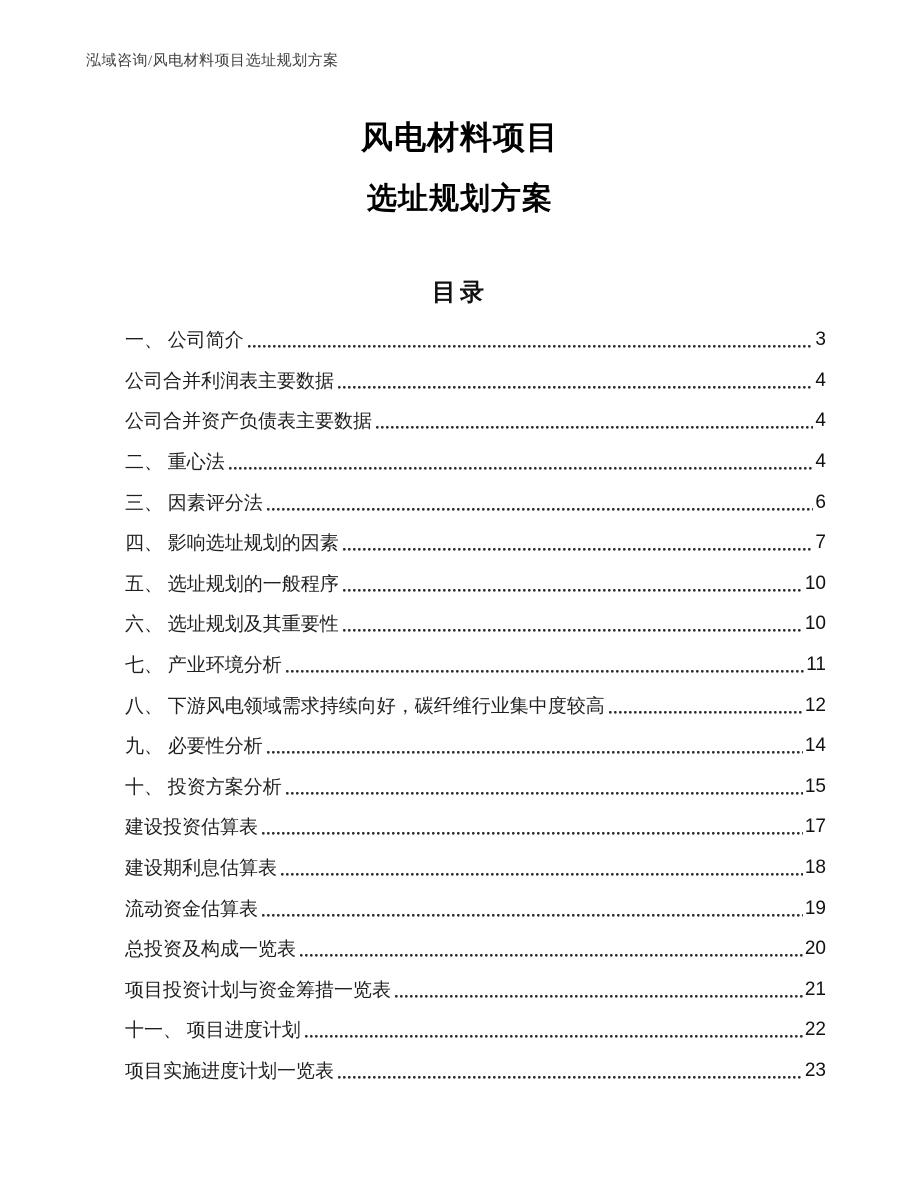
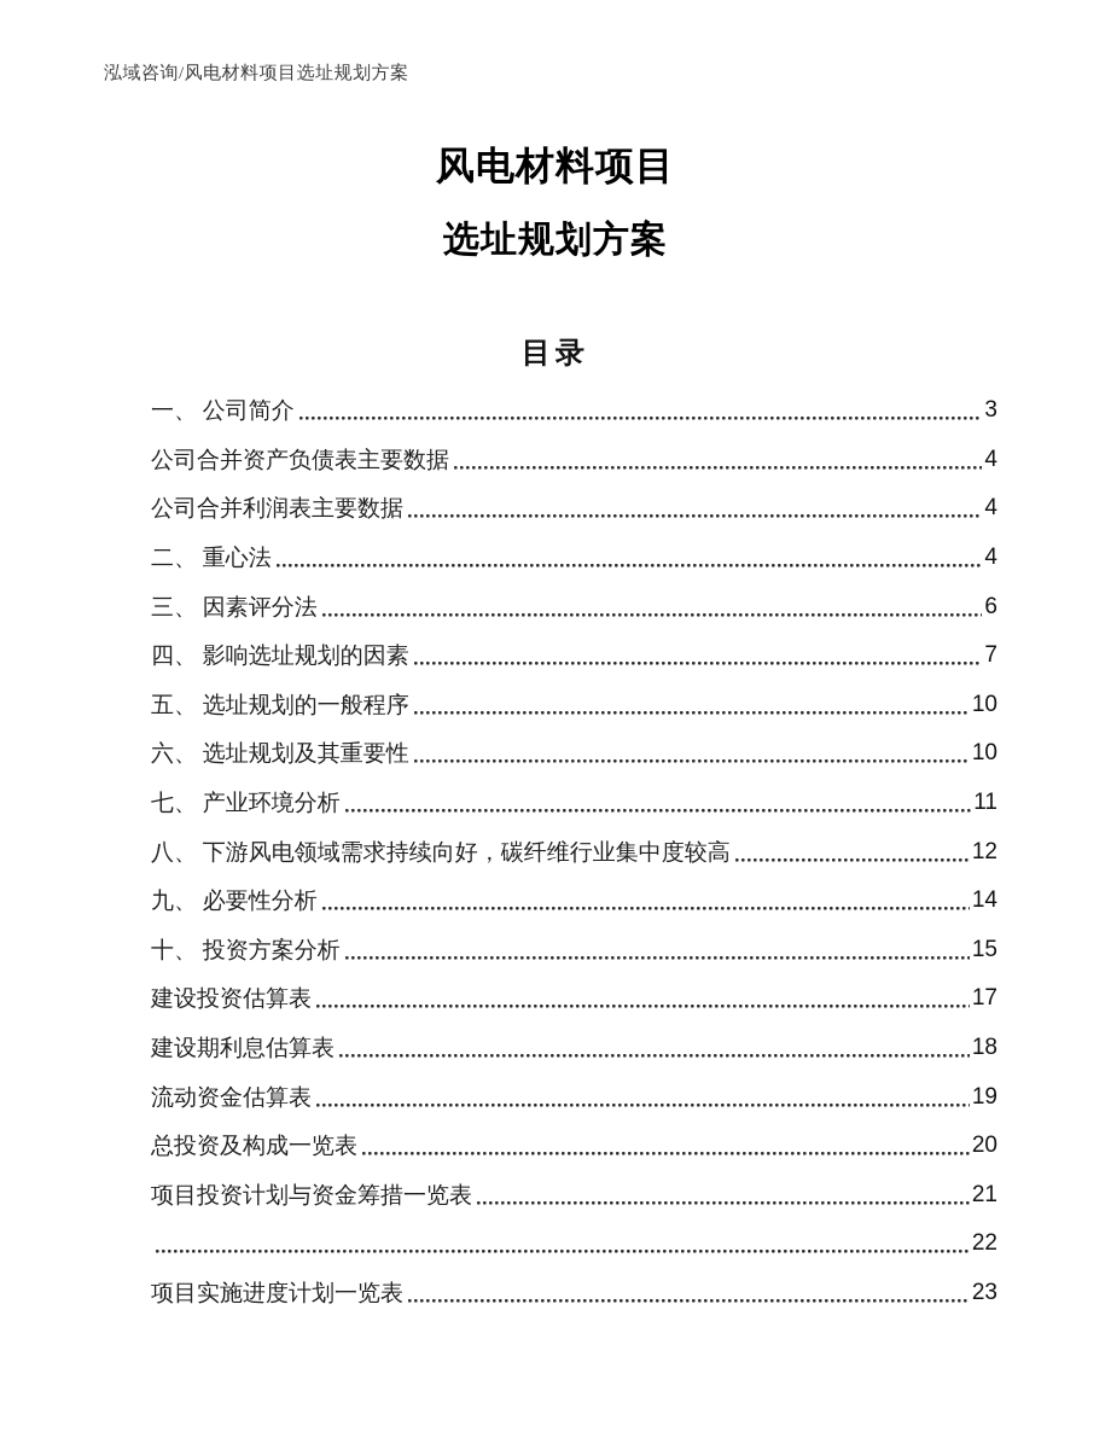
  泓域咨询/风电材料项目选址规划方案
  风电材料项目
  选址规划方案
  目录
  一、 公司简介
  3
- 公司合并利润表主要数据
+ 公司合并资产负债表主要数据
  4
- 公司合并资产负债表主要数据
+ 公司合并利润表主要数据
  4
  二、 重心法
  4
  三、 因素评分法
  6
  四、 影响选址规划的因素
  7
  五、 选址规划的一般程序
  10
  六、 选址规划及其重要性
  10
  七、 产业环境分析
  11
  八、 下游风电领域需求持续向好，碳纤维行业集中度较高
  12
  九、 必要性分析
  14
  十、 投资方案分析
  15
  建设投资估算表
  17
  建设期利息估算表
  18
  流动资金估算表
  19
  总投资及构成一览表
  20
  项目投资计划与资金筹措一览表
  21
- 十一、 项目进度计划
  22
  项目实施进度计划一览表
  23
